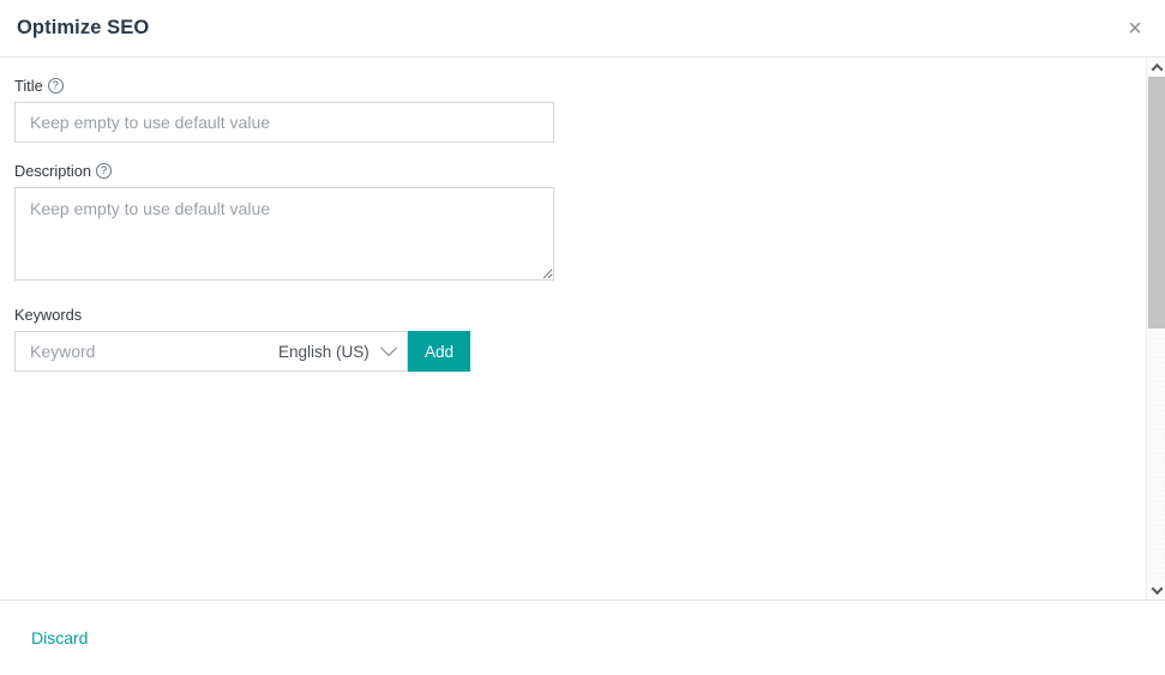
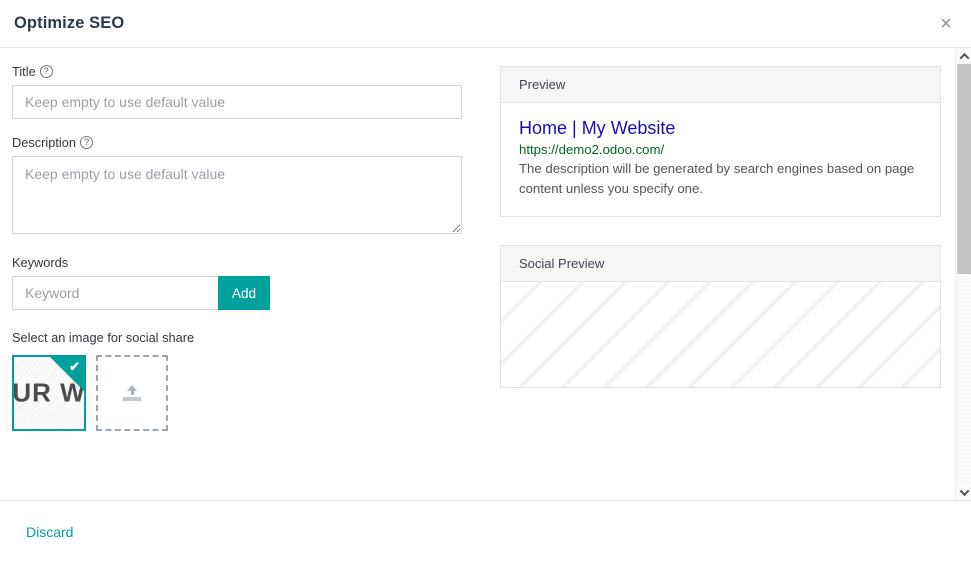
  Optimize SEO
  ×
  Title
  ?
  Keep empty to use default value
  Description
  ?
  Keep empty to use default value
  Keywords
  Keyword
- English (US)
  Add
+ Select an image for social share
+ UR W
+ ✔
+ Preview
+ Home | My Website
+ https://demo2.odoo.com/
+ The description will be generated by search engines based on page content unless you specify one.
+ Social Preview
  Discard
